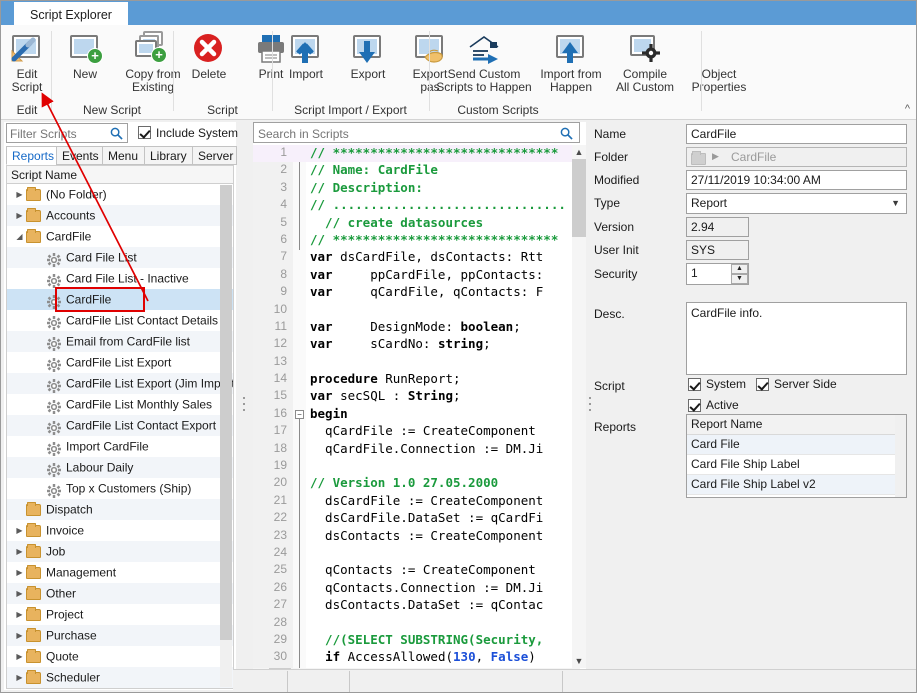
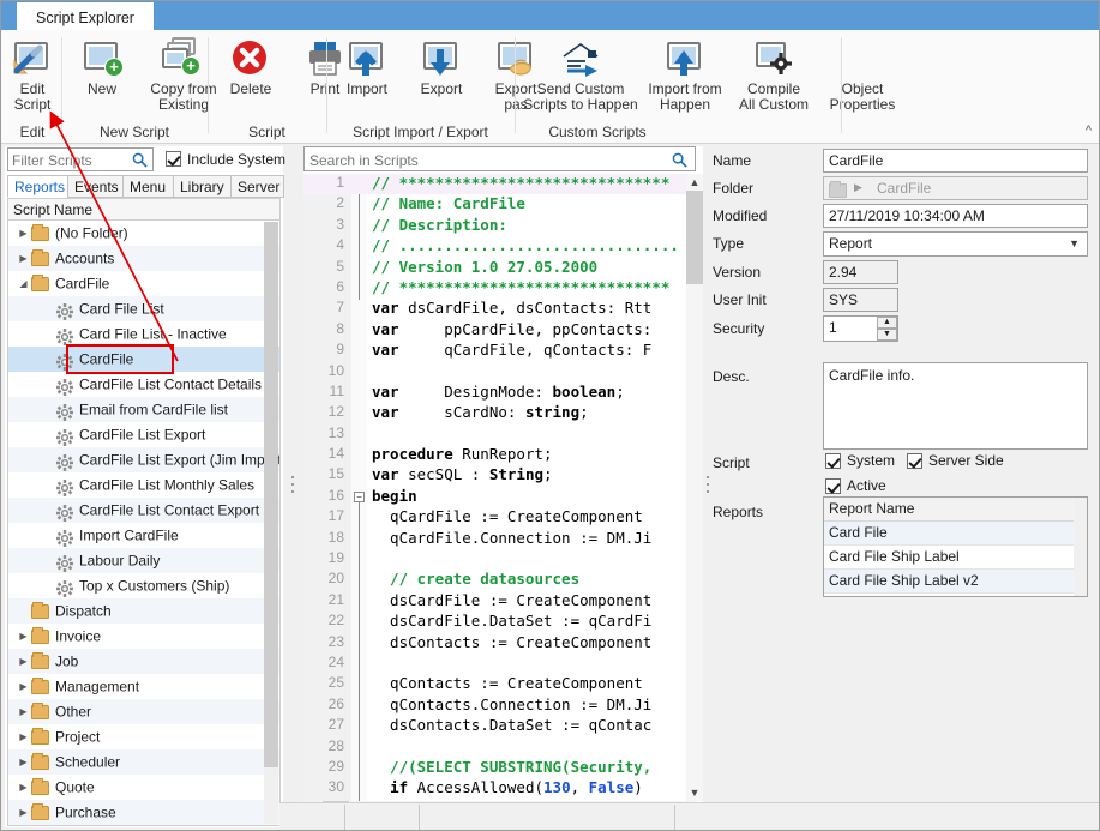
  Script Explorer
  Edit
  Script
  Edit
  +
  New
  +
  Copy from
  Existing
  New Script
  Delete
  Prnt
  Script
  Import
  Export
  Export
  pas
  Script Import / Export
  Send Custom
  Scripts to Happen
  Import from
  Happen
  Compile
  All Custom
  Object
  Poperties
  Custom Scripts
  ^
  Filter Scripts
  Include System
  Reports
  Events
  Menu
  Library
  Server
  Script Name
  ▶ (No Folder)
  ▶ Accounts
  ◢ CardFile
  Card File Lst
  Card File List - Inactive
  CardFile
  CardFile List Contact Details
  Email from CardFile list
  CardFile List Export
  CardFile List Export (Jim Imp
  CardFile List Monthly Sales
  CardFile List Contact Export
  Import CardFile
  Labour Daily
  Top x Customers (Ship)
  Dispatch
  ▶ Invoice
  ▶ Job
  ▶ Management
  ▶ Other
  ▶ Project
- ▶ Purchase
+ ▶ Scheduler
  ▶ Quote
- ▶ Scheduler
+ ▶ Purchase
  Search in Scripts
  −
  1
  // ******************************
  2
  // Name: CardFile
  3
  // Description:
  4
  // ...............................
  5
- // create datasources
+ // Version 1.0 27.05.2000
  6
  // ******************************
  7
  var dsCardFile, dsContacts: Rtt
  8
  var ppCardFile, ppContacts:
  9
  var qCardFile, qContacts: F
  10
  11
  var DesignMode: boolean;
  12
  var sCardNo: string;
  13
  14
  procedure RunReport;
  15
  var secSQL : String;
  16
  begin
  17
  qCardFile := CreateComponent
  18
  qCardFile.Connection := DM.Ji
  19
  20
- // Version 1.0 27.05.2000
+ // create datasources
  21
  dsCardFile := CreateComponent
  22
  dsCardFile.DataSet := qCardFi
  23
  dsContacts := CreateComponent
  24
  25
  qContacts := CreateComponent
  26
  qContacts.Connection := DM.Ji
  27
  dsContacts.DataSet := qContac
  28
  29
  //(SELECT SUBSTRING(Security,
  30
  if AccessAllowed(130, False)
  ▲
  ▼
  Name
  CardFile
  Folder
  CardFile
  ▶
  Modified
  27/11/2019 10:34:00 AM
  Type
  Report
  ▼
  Version
  2.94
  User Init
  SYS
  Security
  1
  Desc.
  CardFile info.
  Script
  System
  Server Side
  Active
  Reports
  Report Name
  Card File
  Card File Ship Label
  Card File Ship Label v2
